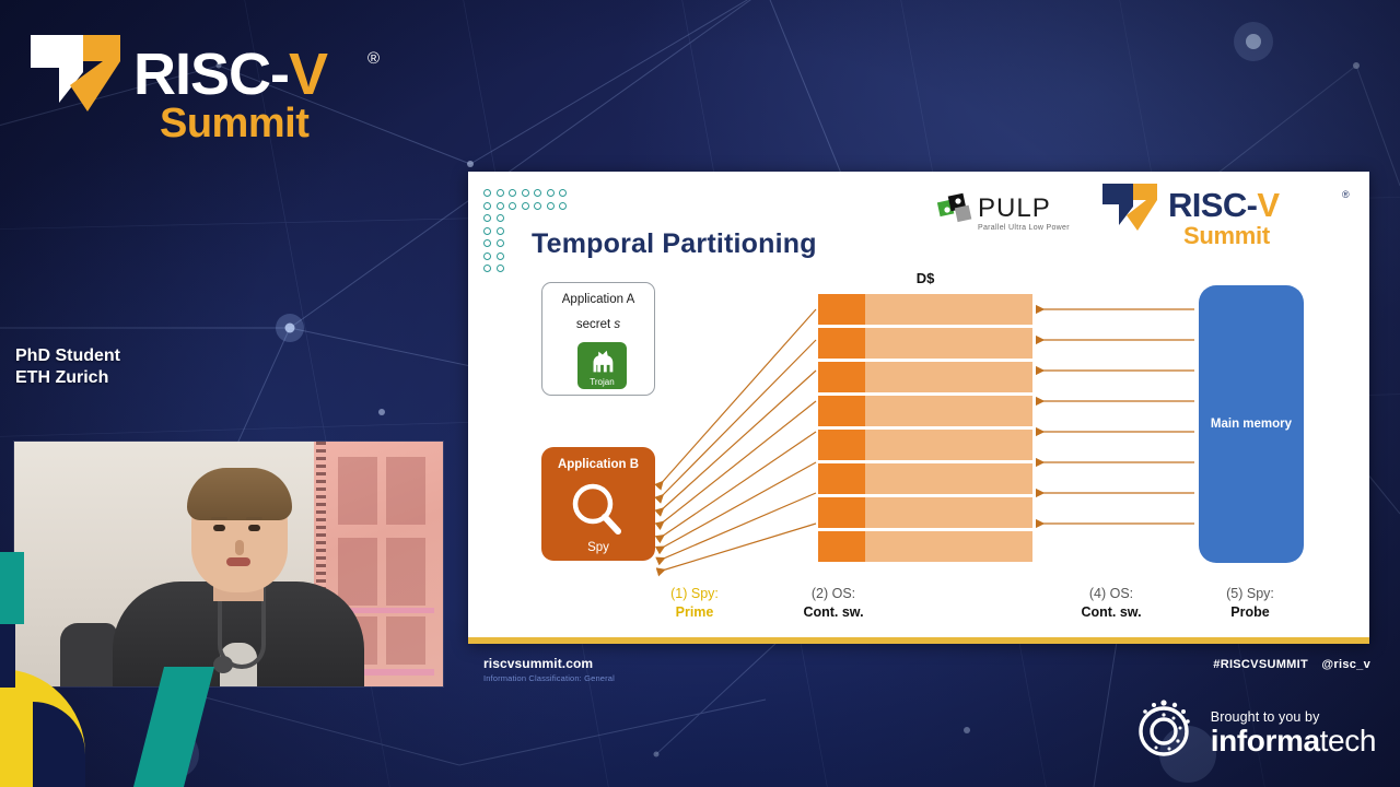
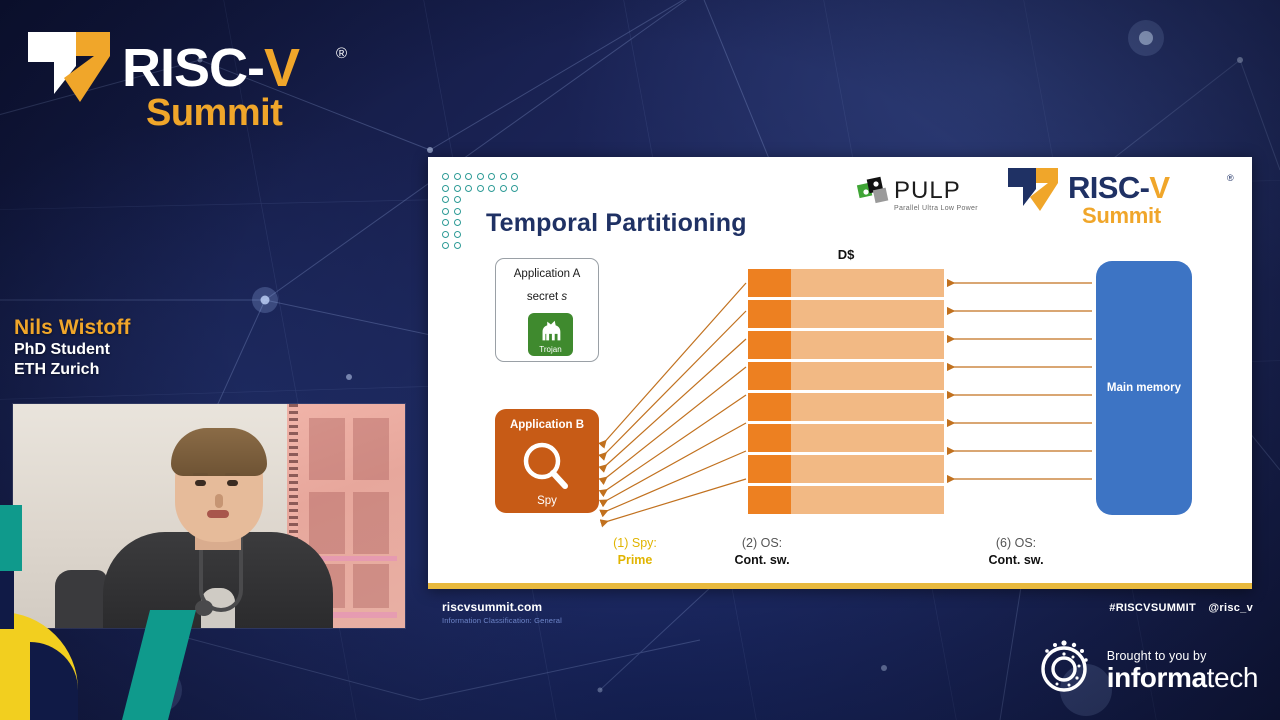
  RISC-V
  ®
  Summit
+ Nils Wistoff
  PhD Student
  ETH Zurich
  Temporal Partitioning
  PULP
  RISC-V
  ®
  Summit
  Application A
  secret s
  Trojan
  Application B
  Spy
  D$
  Main memory
  (1) Spy:
  Prime
  (2) OS:
  Cont. sw.
- (4) OS:
+ (6) OS:
  Cont. sw.
- (5) Spy:
- Probe
  riscvsummit.com
  Information Classification: General
  #RISCVSUMMIT @risc_v
  Brought to you by
  informatech
